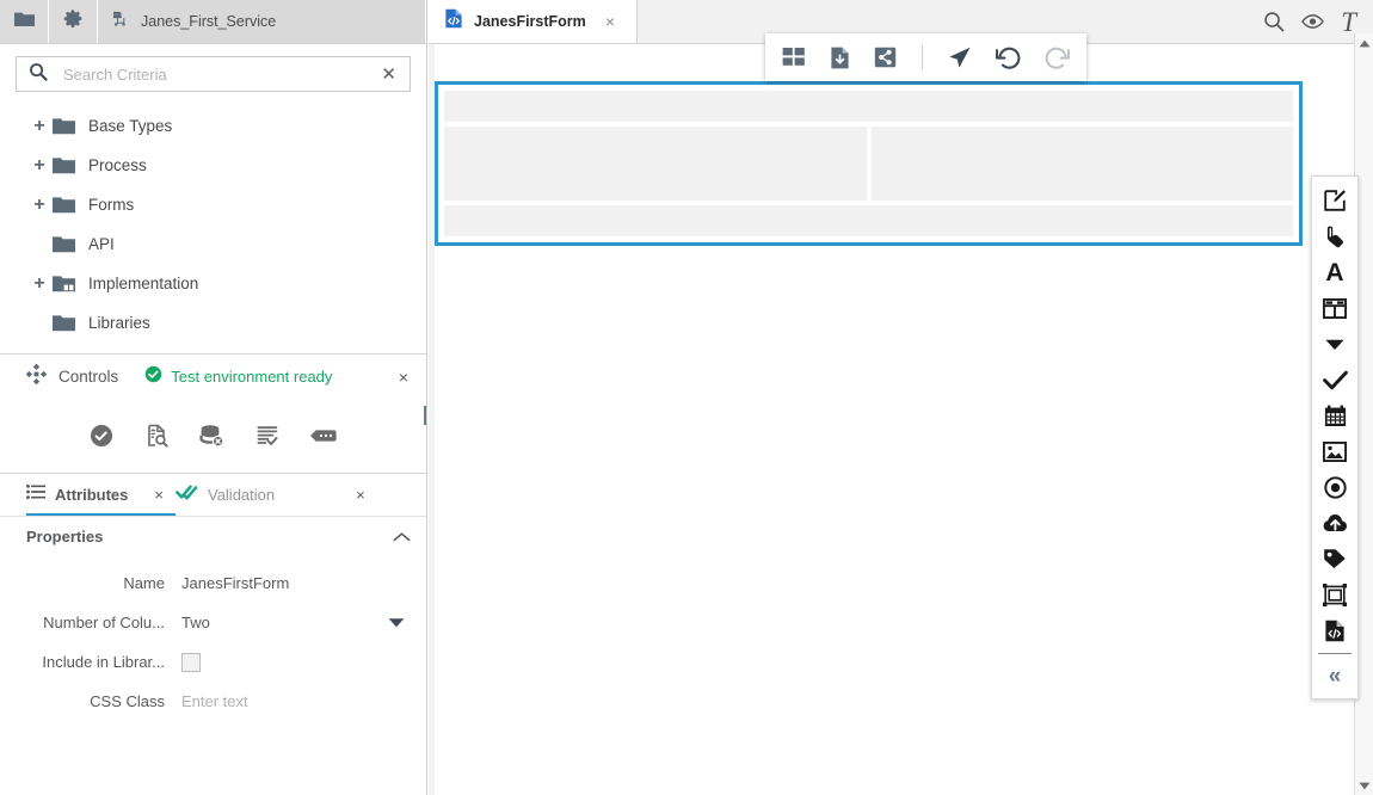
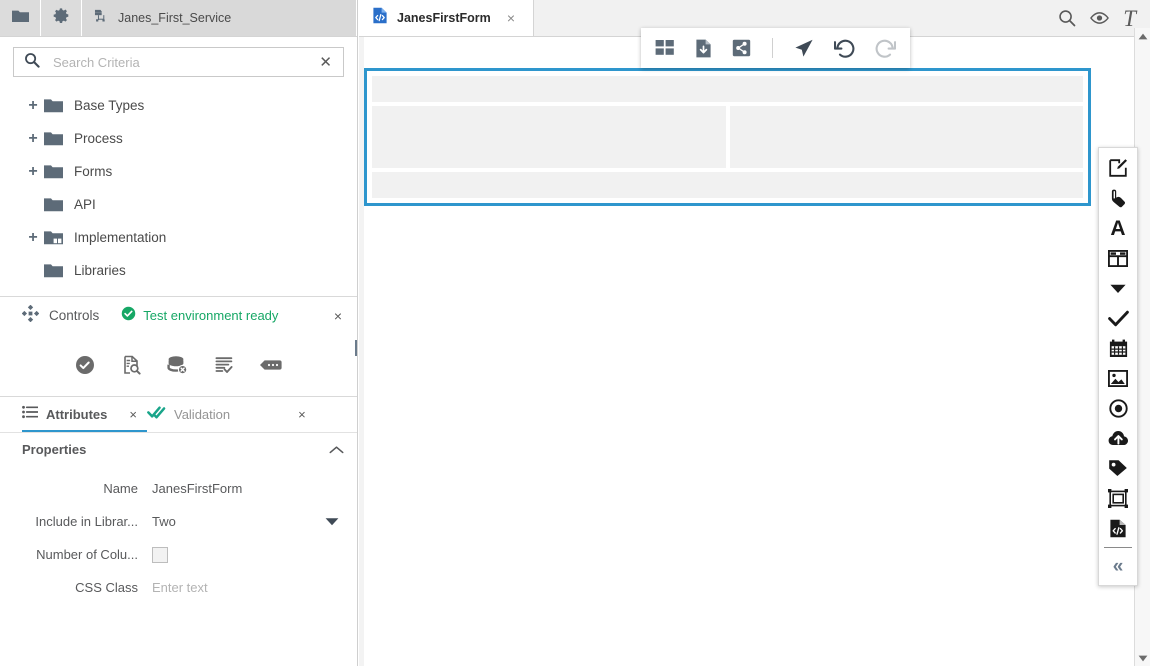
  Janes_First_Service
  Search Criteria
  ✕
  +
  Base Types
  +
  Process
  +
  Forms
  API
  +
  Implementation
  Libraries
  Controls
  Test environment ready
  ×
  Attributes
  ×
  Validation
  ×
  Properties
  Name
  JanesFirstForm
- Number of Colu...
+ Include in Librar...
  Two
- Include in Librar...
+ Number of Colu...
  CSS Class
  Enter text
  JanesFirstForm
  ×
  T
  A
  «
